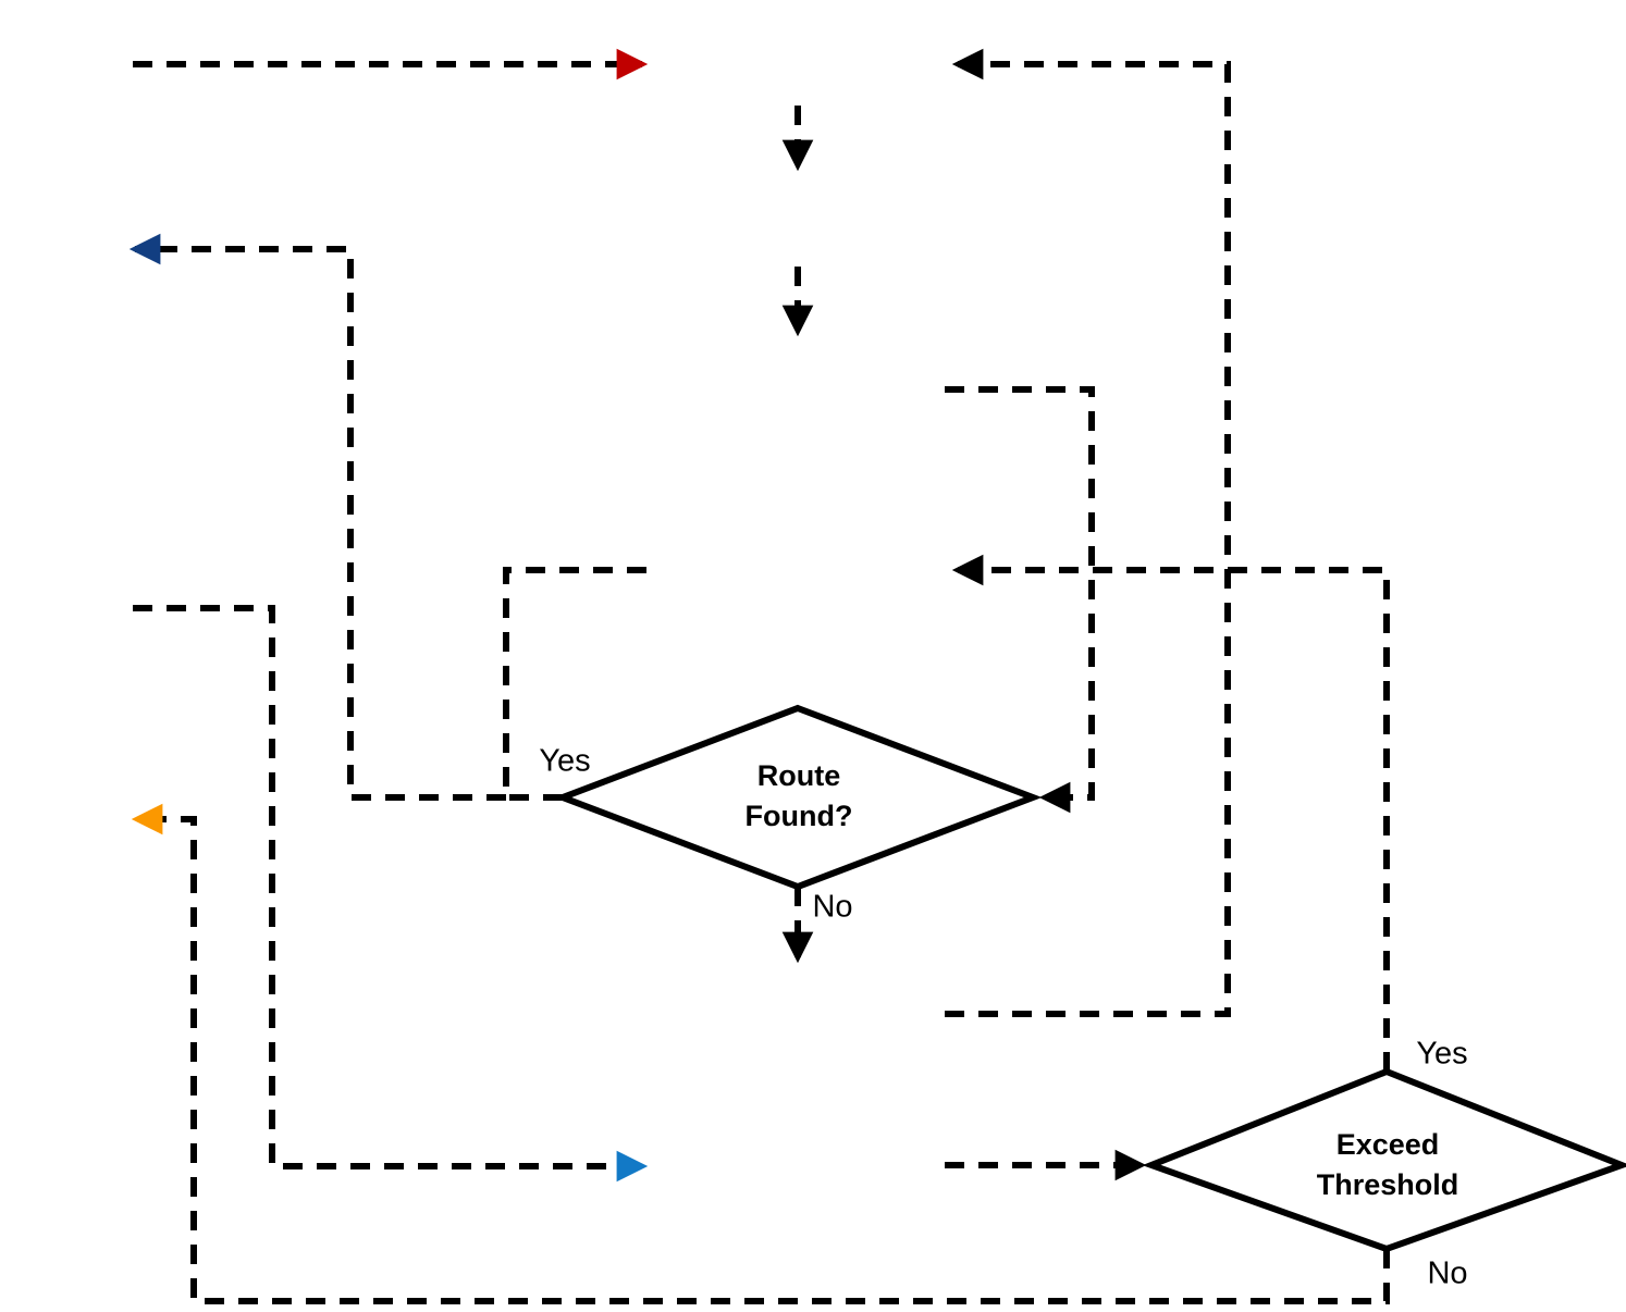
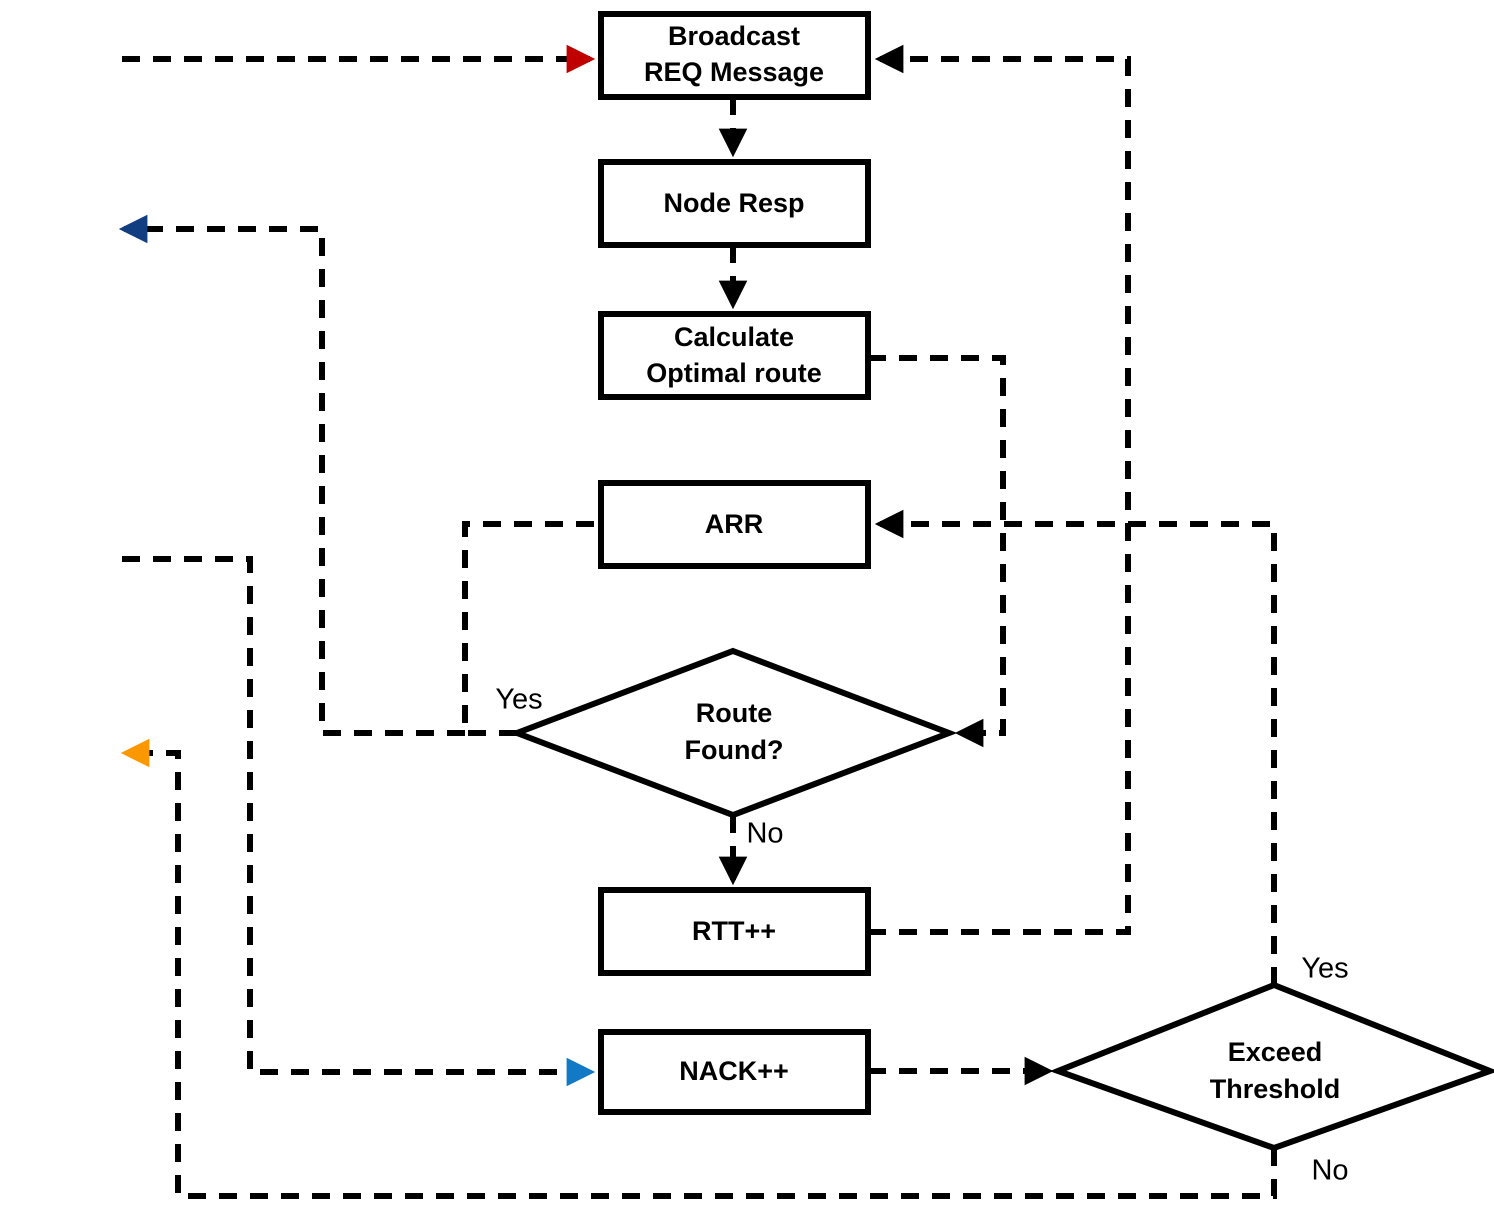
+ Broadcast
+ REQ Message
+ Node Resp
+ Calculate
+ Optimal route
+ ARR
+ RTT++
+ NACK++
  Route
  Found?
  Exceed
  Threshold
  Yes
  No
  Yes
  No
